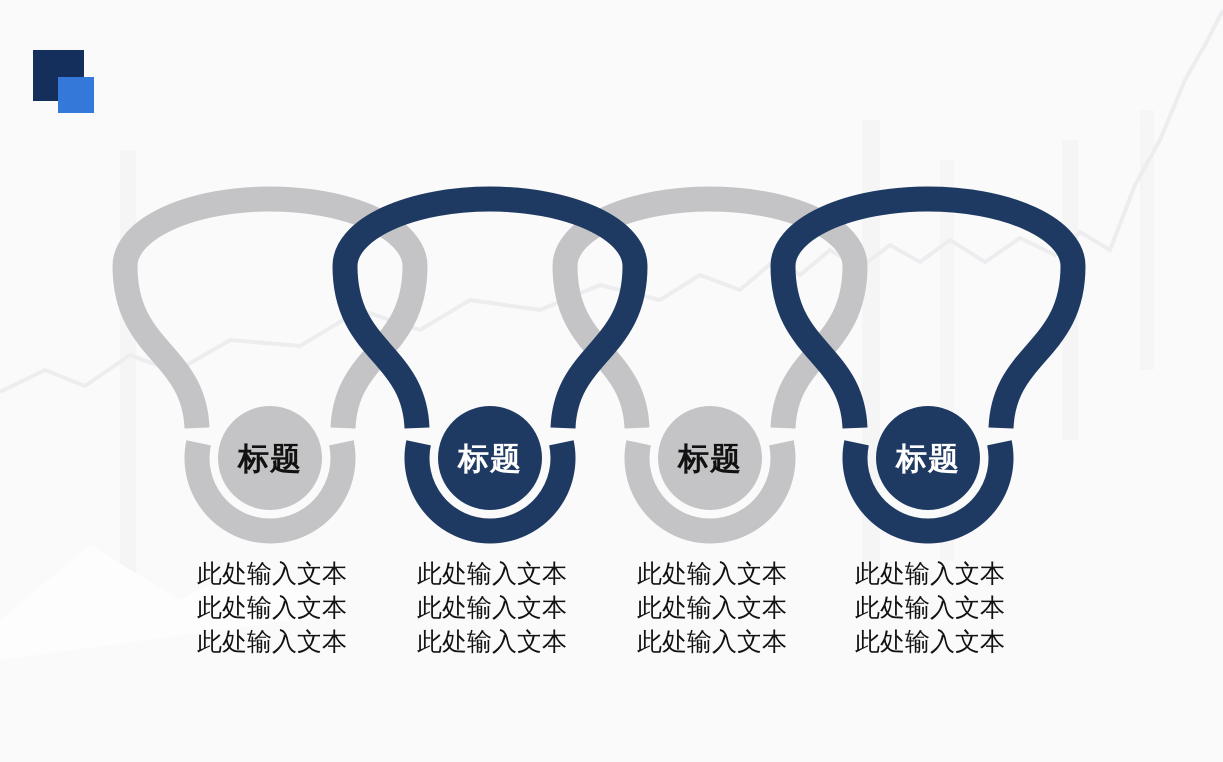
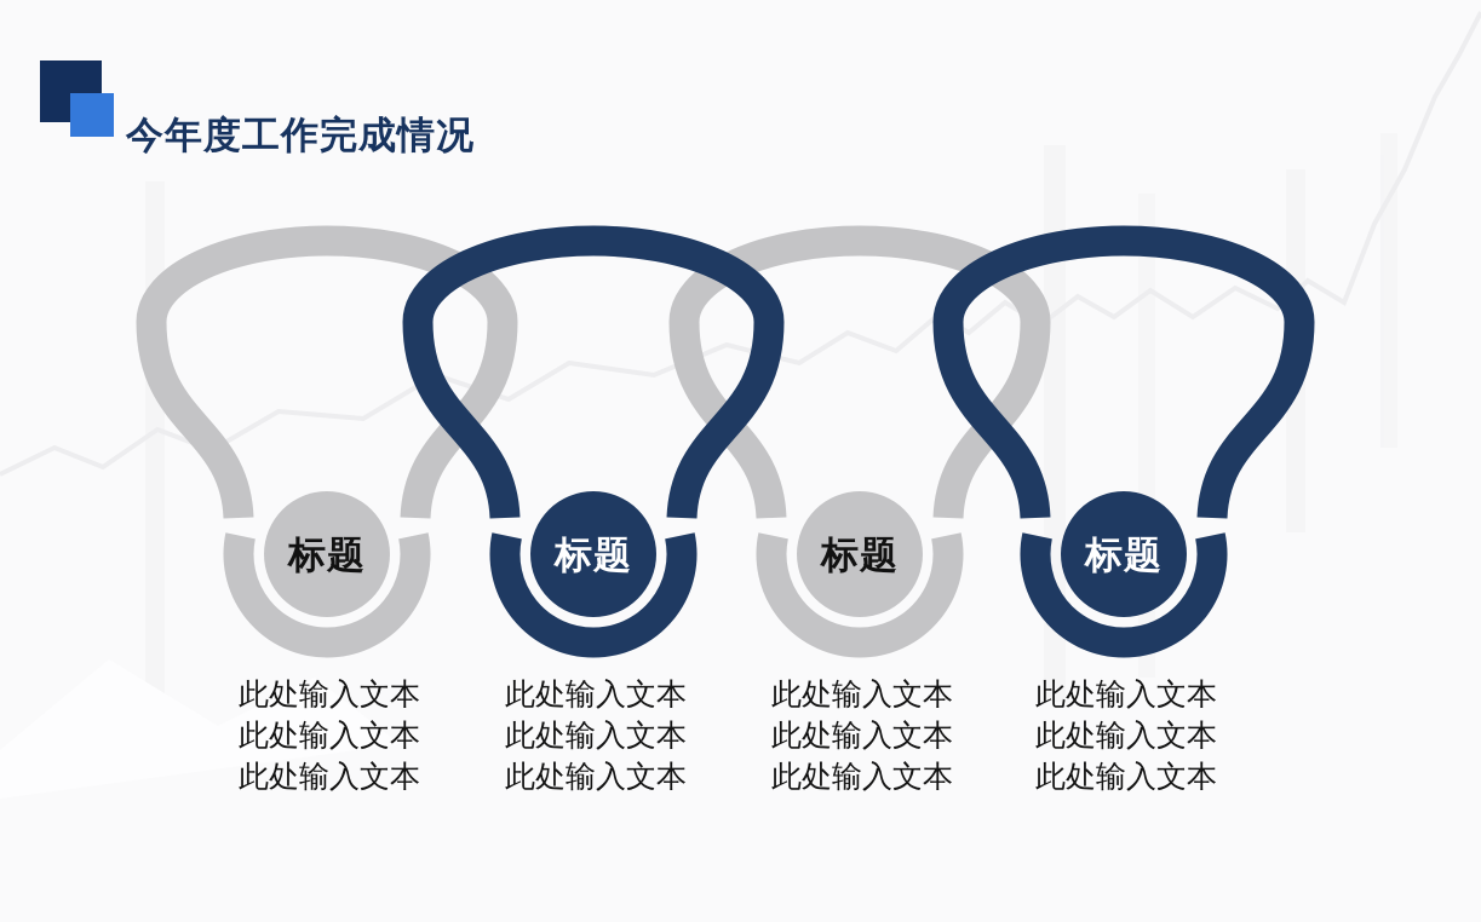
+ 今年度工作完成情况
  标题
  标题
  标题
  标题
  此处输入文本
  此处输入文本
  此处输入文本
  此处输入文本
  此处输入文本
  此处输入文本
  此处输入文本
  此处输入文本
  此处输入文本
  此处输入文本
  此处输入文本
  此处输入文本
